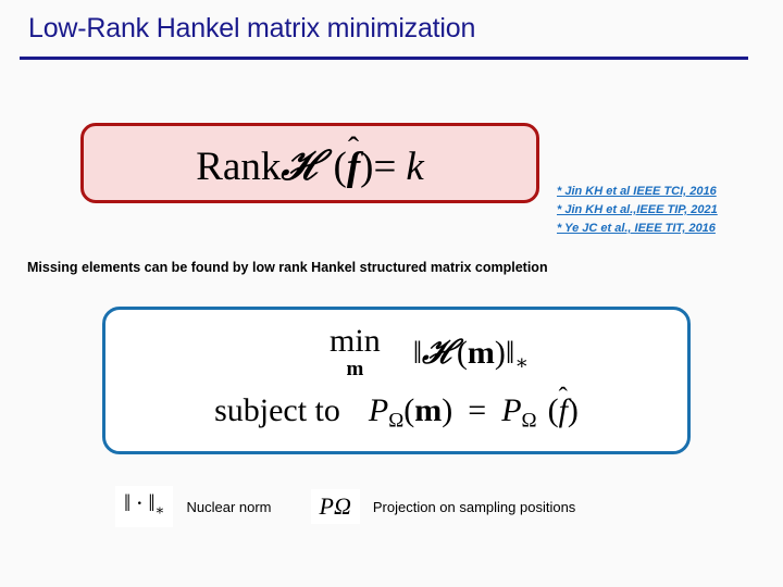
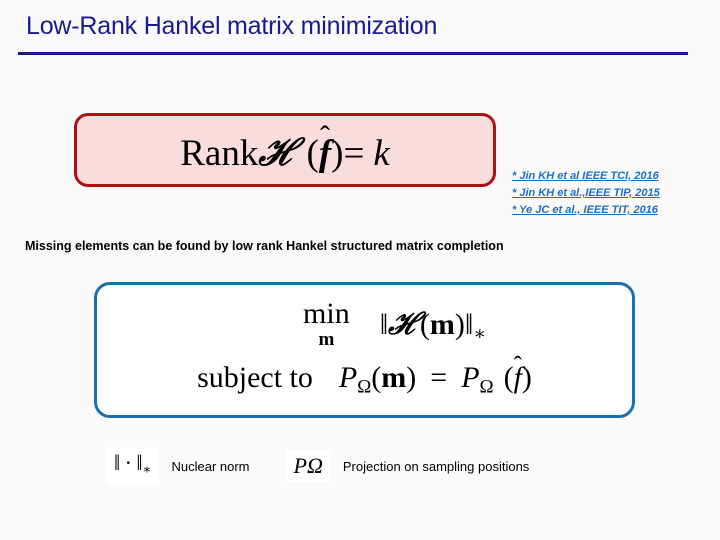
  Low-Rank Hankel matrix minimization
  Rankℋ (f)= k
  * Jin KH et al IEEE TCI, 2016
- * Jin KH et al.,IEEE TIP, 2021
+ * Jin KH et al.,IEEE TIP, 2015
  * Ye JC et al., IEEE TIT, 2016
  Missing elements can be found by low rank Hankel structured matrix completion
  min
  m
  ‖ℋ(m)‖∗
  subject to PΩ(m) = PΩ (f)
  ‖ · ‖∗
  Nuclear norm
  PΩ
  Projection on sampling positions
